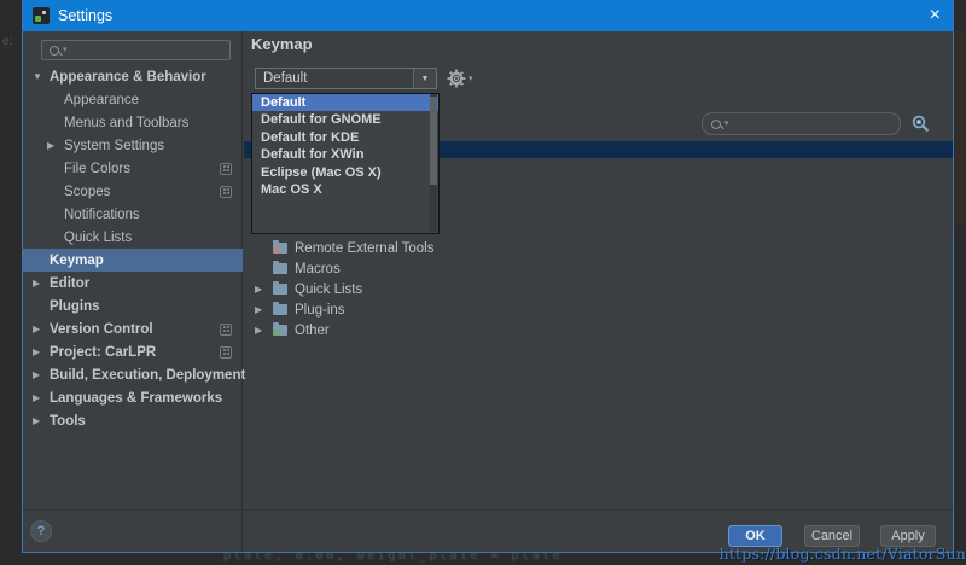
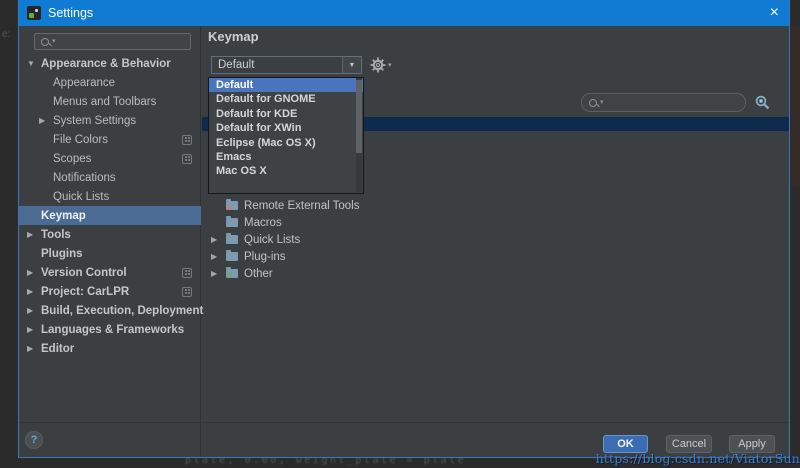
  e:
  plate, 0.00, weight_plate = plate
  Settings
  ×
  ▼
  Appearance & Behavior
  Appearance
  Menus and Toolbars
  ▶
  System Settings
  File Colors
  Scopes
  Notifications
  Quick Lists
  Keymap
  ▶
- Editor
+ Tools
  Plugins
  ▶
  Version Control
  ▶
  Project: CarLPR
  ▶
  Build, Execution, Deployment
  ▶
  Languages & Frameworks
  ▶
- Tools
+ Editor
  Keymap
  Default
  Remote External Tools
  Macros
  ▶
  Quick Lists
  ▶
  Plug-ins
  ▶
  Other
  Default
  Default for GNOME
  Default for KDE
  Default for XWin
  Eclipse (Mac OS X)
+ Emacs
  Mac OS X
  ?
  OK
  Cancel
  Apply
  https://blog.csdn.net/ViatorSun
